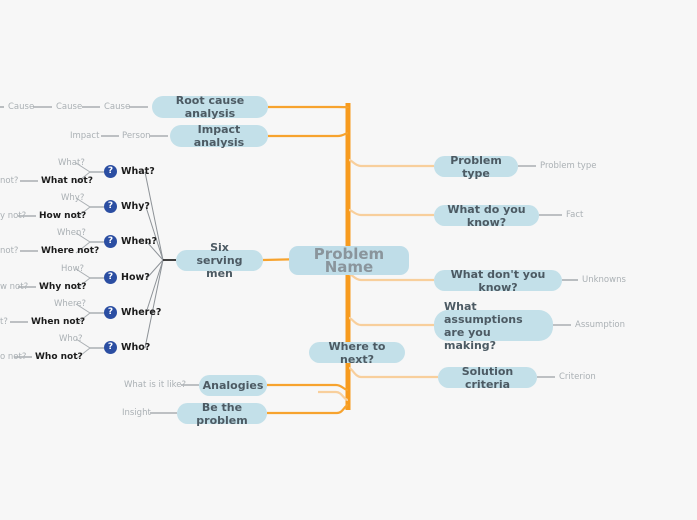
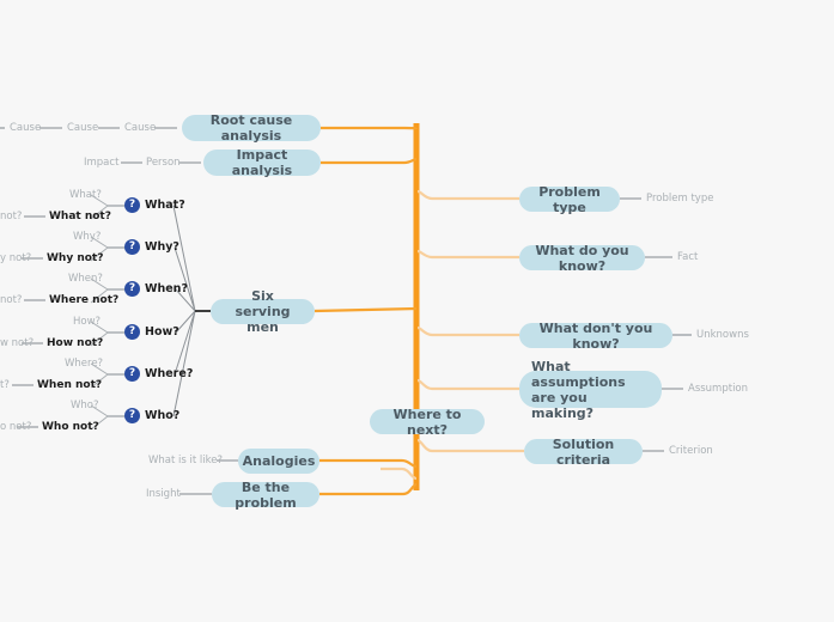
- Problem Name
  Root cause analysis
  Impact analysis
  Six serving men
  Analogies
  Be the problem
  Problem type
  What do you know?
  What don't you know?
  What assumptions
  are you making?
  Where to next?
  Solution criteria
  Cause
  Cause
  Cause
  Person
  Impact
  What is it like?
  Insight
  Problem type
  Fact
  Unknowns
  Assumption
  Criterion
  ?
  What?
  What?
  What not?
  not?
  ?
  Why?
  Why?
- How not?
+ Why not?
  y not?
  ?
  When?
  When?
  Where not?
  not?
  ?
  How?
  How?
- Why not?
+ How not?
  w not?
  ?
  Where?
  Where?
  When not?
  t?
  ?
  Who?
  Who?
  Who not?
  o not?
